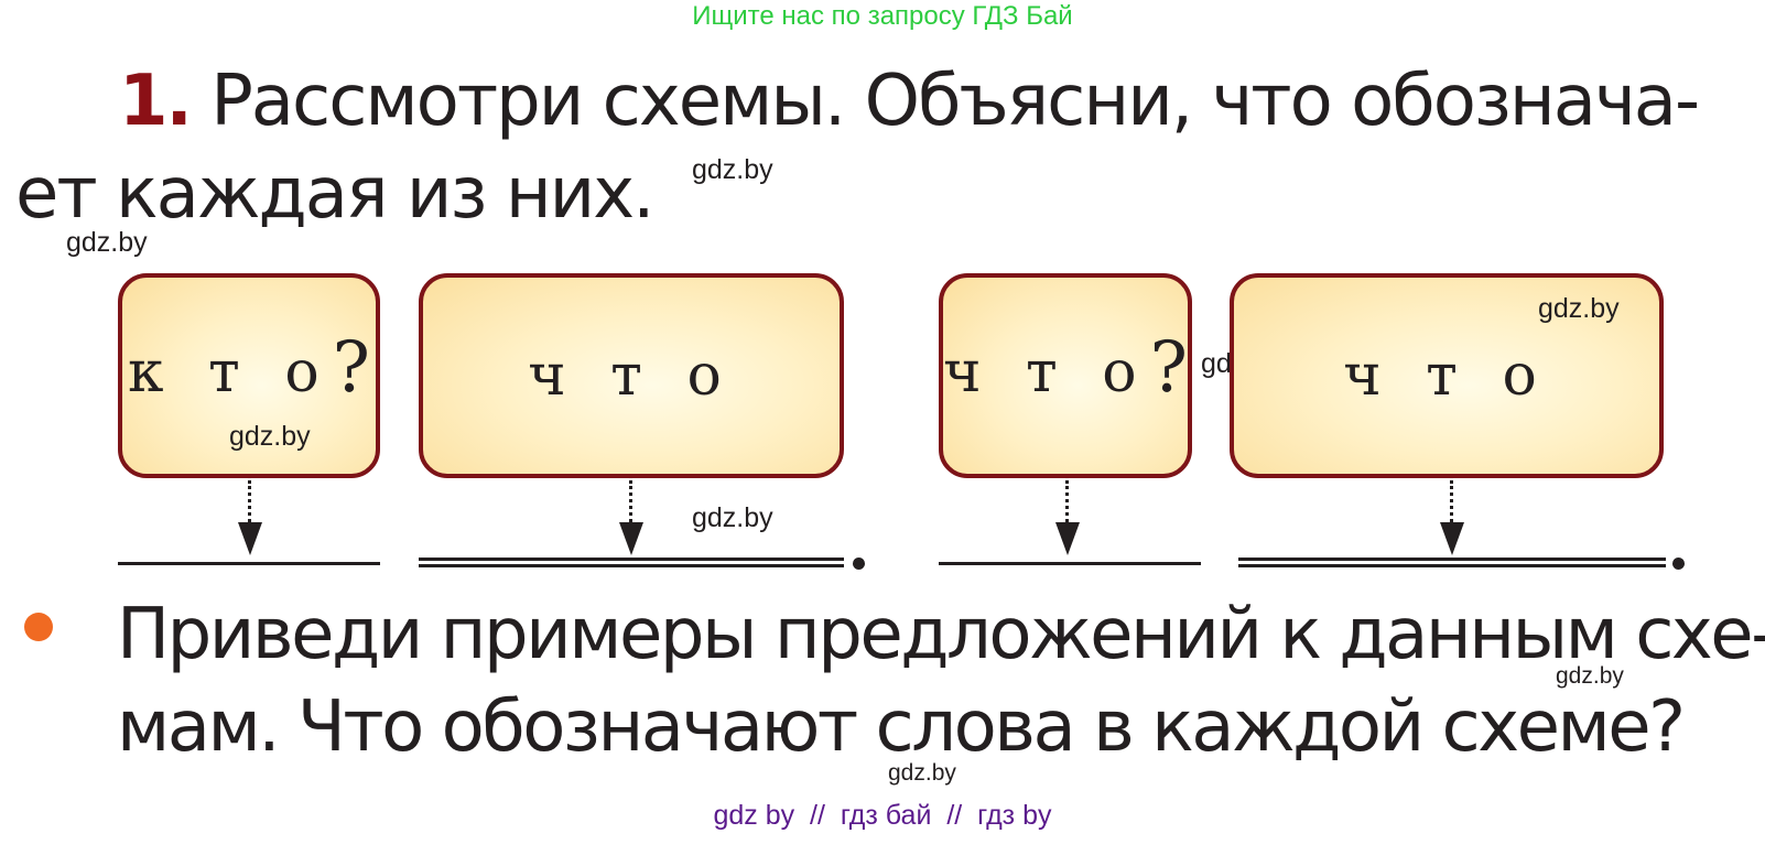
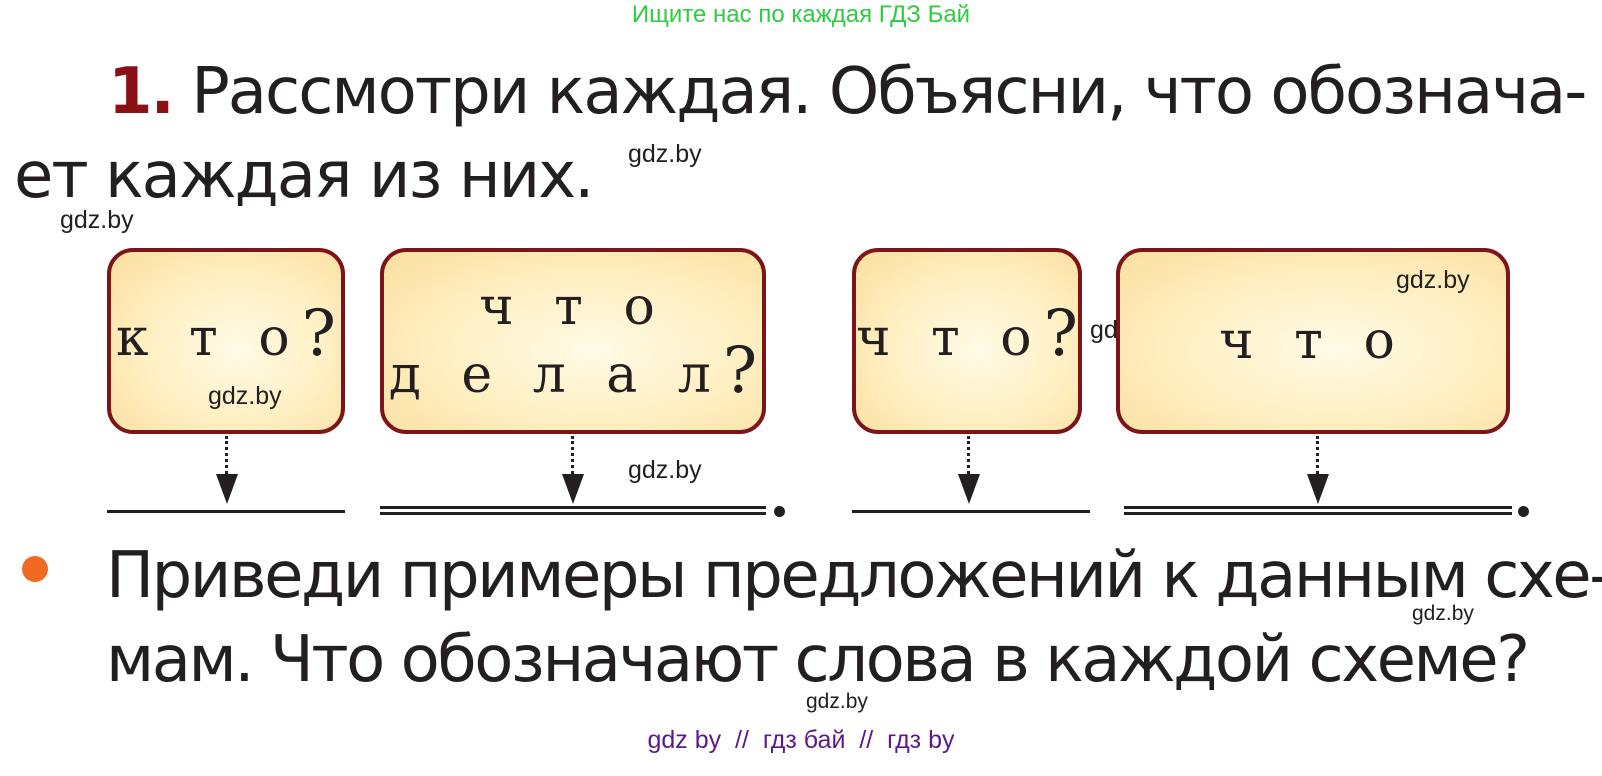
- Ищите нас по запросу ГДЗ Бай
+ Ищите нас по каждая ГДЗ Бай
- 1. Рассмотри схемы. Объясни, что обознача-
+ 1. Рассмотри каждая. Объясни, что обознача-
  ет каждая из них.
  gdz.by
  gdz.by
  к т о?
  gdz.by
  ч т о
+ д е л а л?
  gdz.by
  ч т о?
  ч т о
  gdz.by
  Приведи примеры предложений к данным схе-
  gdz.by
  мам. Что обозначают слова в каждой схеме?
  gdz.by
  gdz by // гдз бай // гдз by
